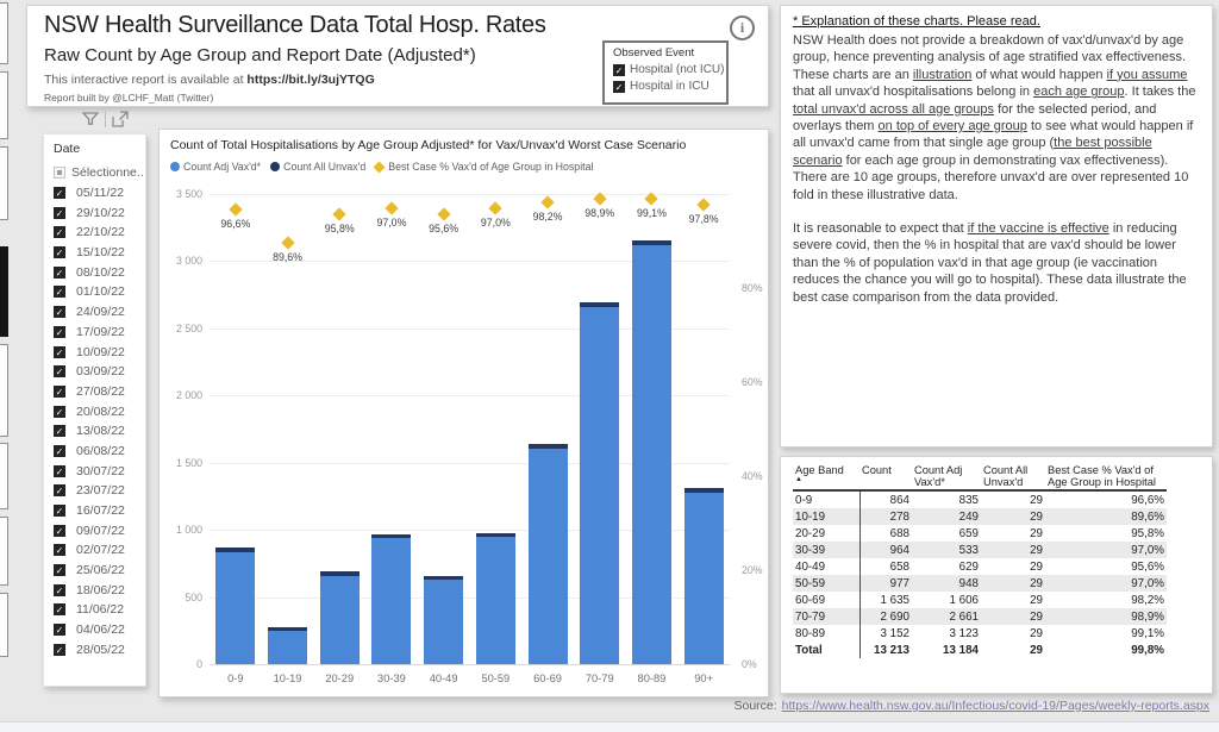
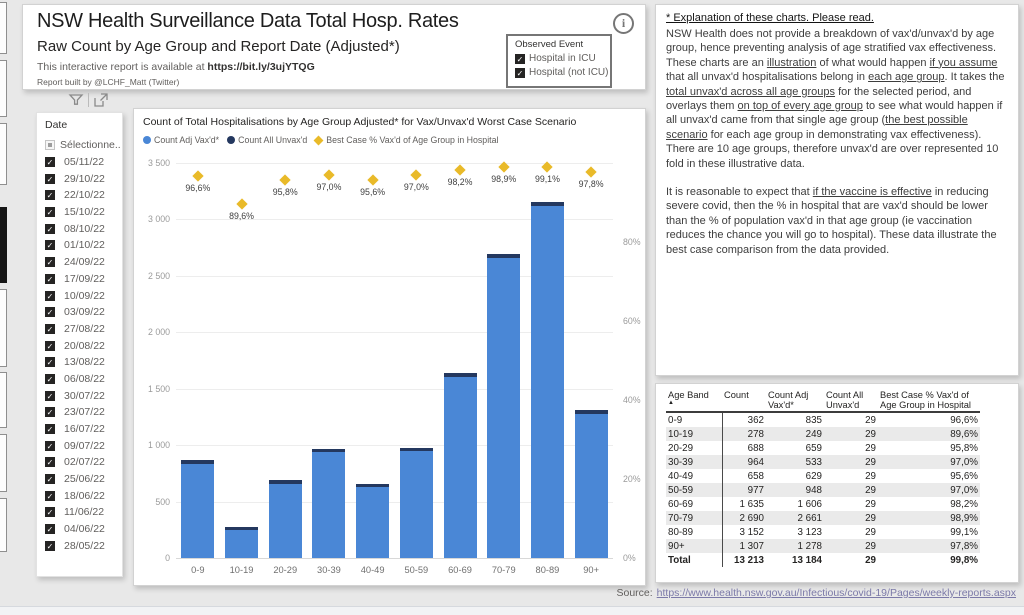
  NSW Health Surveillance Data Total Hosp. Rates
  Raw Count by Age Group and Report Date (Adjusted*)
  This interactive report is available at https://bit.ly/3ujYTQG
  Report built by @LCHF_Matt (Twitter)
  i
  Observed Event
  ✓
- Hospital (not ICU)
+ Hospital in ICU
  ✓
- Hospital in ICU
+ Hospital (not ICU)
  Date
  Sélectionne..
  ✓
  05/11/22
  ✓
  29/10/22
  ✓
  22/10/22
  ✓
  15/10/22
  ✓
  08/10/22
  ✓
  01/10/22
  ✓
  24/09/22
  ✓
  17/09/22
  ✓
  10/09/22
  ✓
  03/09/22
  ✓
  27/08/22
  ✓
  20/08/22
  ✓
  13/08/22
  ✓
  06/08/22
  ✓
  30/07/22
  ✓
  23/07/22
  ✓
  16/07/22
  ✓
  09/07/22
  ✓
  02/07/22
  ✓
  25/06/22
  ✓
  18/06/22
  ✓
  11/06/22
  ✓
  04/06/22
  ✓
  28/05/22
  Count of Total Hospitalisations by Age Group Adjusted* for Vax/Unvax'd Worst Case Scenario
  Count Adj Vax'd*
  Count All Unvax'd
  Best Case % Vax'd of Age Group in Hospital
  0
  500
  1 000
  1 500
  2 000
  2 500
  3 000
  3 500
  0%
  20%
  40%
  60%
  80%
  96,6%
  0-9
  89,6%
  10-19
  95,8%
  20-29
  97,0%
  30-39
  95,6%
  40-49
  97,0%
  50-59
  98,2%
  60-69
  98,9%
  70-79
  99,1%
  80-89
  97,8%
  90+
  * Explanation of these charts. Please read.
  NSW Health does not provide a breakdown of vax'd/unvax'd by age group, hence preventing analysis of age stratified vax effectiveness. These charts are an illustration of what would happen if you assume that all unvax'd hospitalisations belong in each age group. It takes the total unvax'd across all age groups for the selected period, and overlays them on top of every age group to see what would happen if all unvax'd came from that single age group (the best possible scenario for each age group in demonstrating vax effectiveness). There are 10 age groups, therefore unvax'd are over represented 10 fold in these illustrative data.
  It is reasonable to expect that if the vaccine is effective in reducing severe covid, then the % in hospital that are vax'd should be lower than the % of population vax'd in that age group (ie vaccination reduces the chance you will go to hospital). These data illustrate the best case comparison from the data provided.
  Age Band	Count	Count Adj Vax'd*	Count All Unvax'd	Best Case % Vax'd of Age Group in Hospital
- 0-9	864	835	29	96,6%
+ 0-9	362	835	29	96,6%
  10-19	278	249	29	89,6%
  20-29	688	659	29	95,8%
  30-39	964	533	29	97,0%
  40-49	658	629	29	95,6%
  50-59	977	948	29	97,0%
  60-69	1 635	1 606	29	98,2%
  70-79	2 690	2 661	29	98,9%
  80-89	3 152	3 123	29	99,1%
+ 90+	1 307	1 278	29	97,8%
  Total	13 213	13 184	29	99,8%
  Source: https://www.health.nsw.gov.au/Infectious/covid-19/Pages/weekly-reports.aspx
